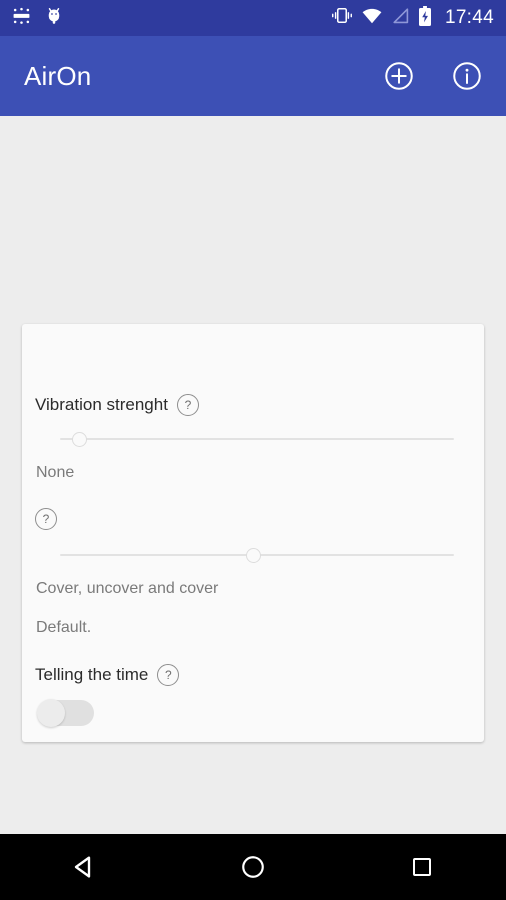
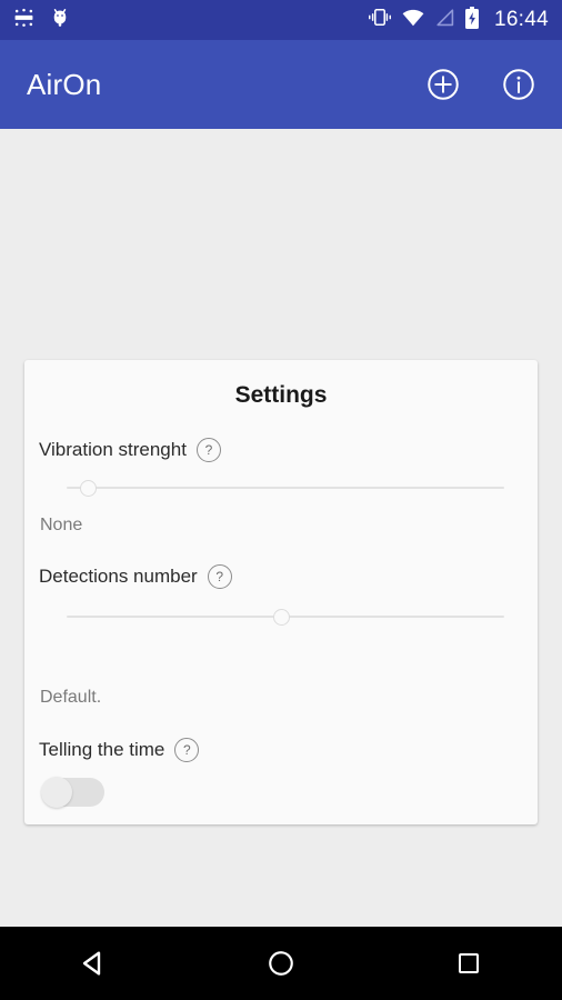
- 17:44
+ 16:44
  AirOn
+ Settings
  Vibration strenght
  ?
  None
+ Detections number
  ?
- Cover, uncover and cover
  Default.
  Telling the time
  ?
